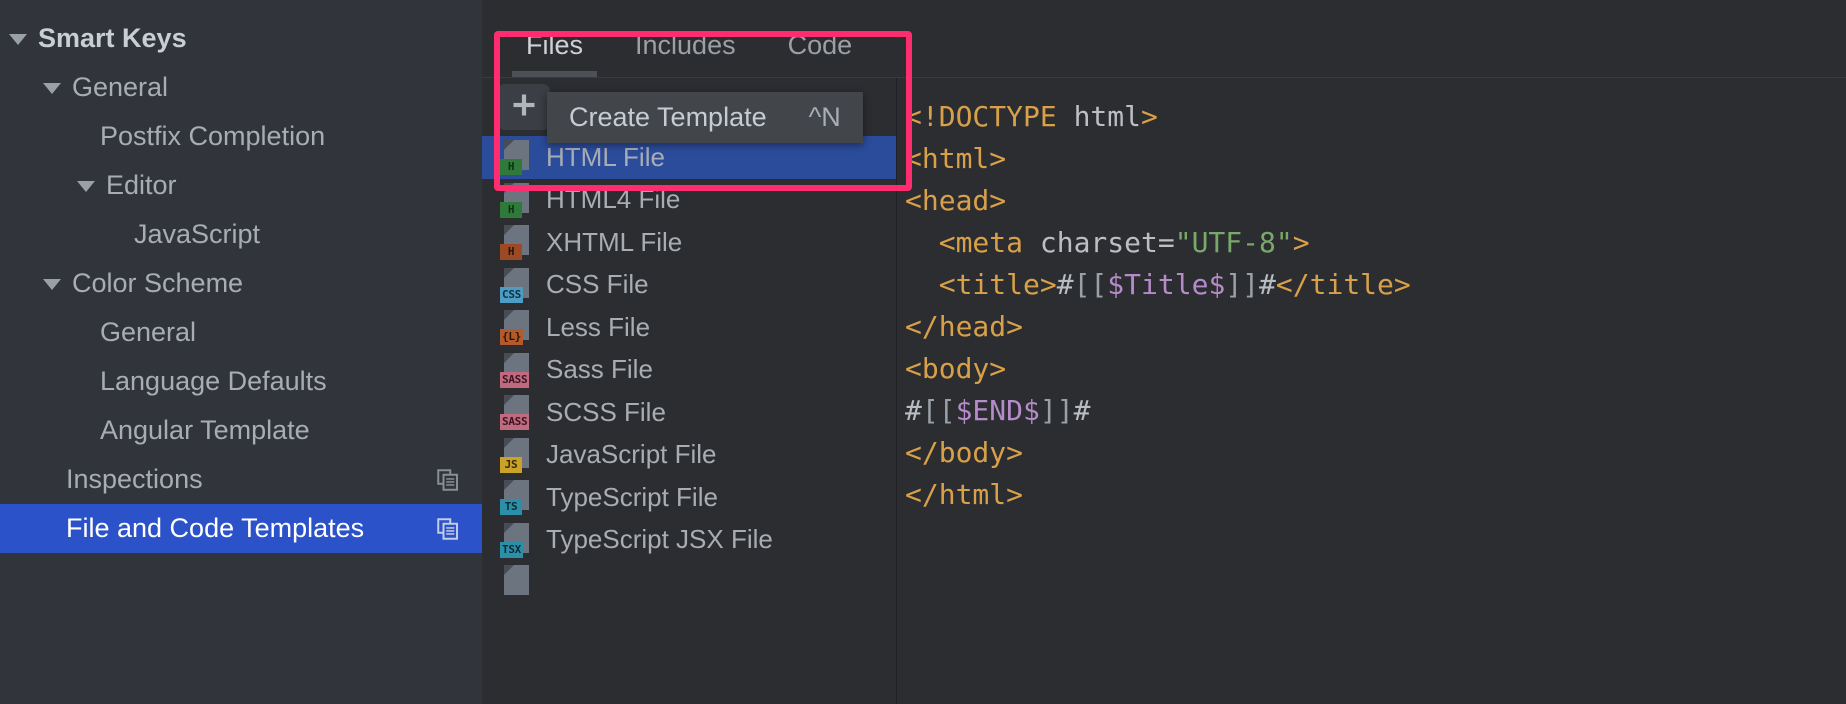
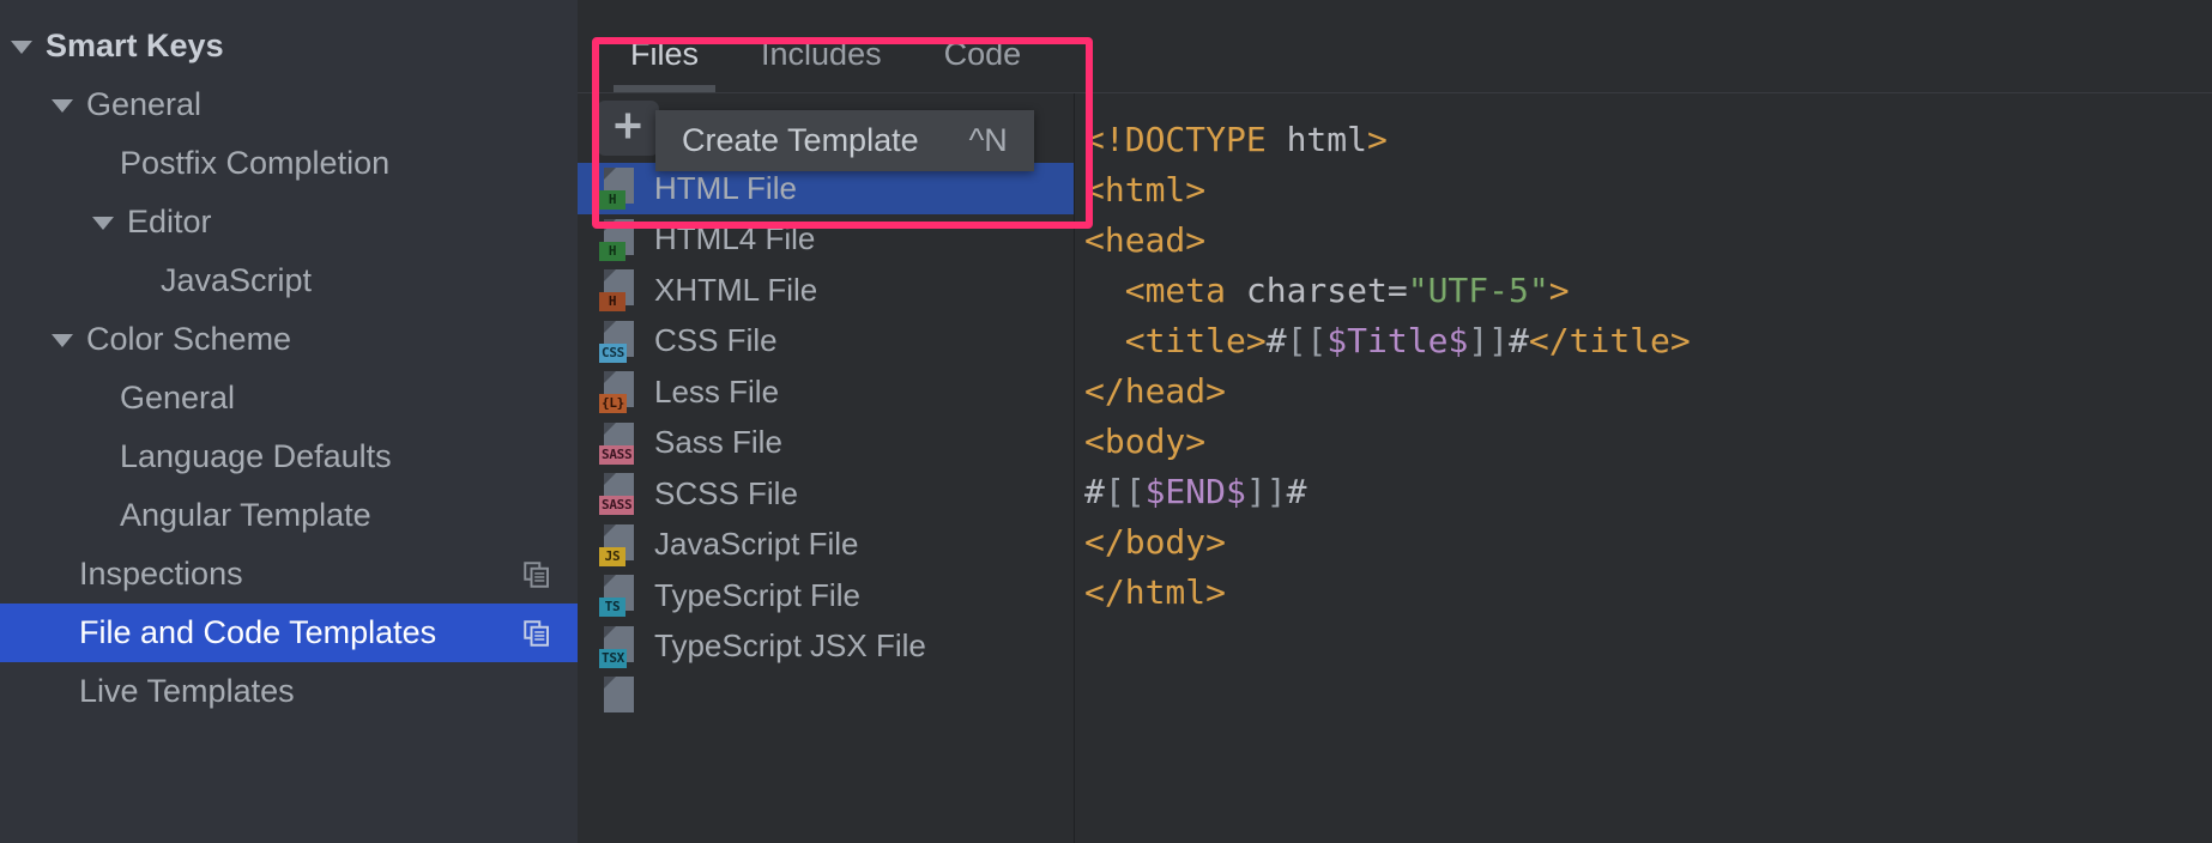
  Smart Keys
  General
  Postfix Completion
  Editor
  JavaScript
  Color Scheme
  General
  Language Defaults
  Angular Template
  Inspections
  File and Code Templates
+ Live Templates
  Files
  Includes
  Code
  H
  HTML File
  H
  HTML4 File
  H
  XHTML File
  CSS
  CSS File
  {L}
  Less File
  SASS
  Sass File
  SASS
  SCSS File
  JS
  JavaScript File
  TS
  TypeScript File
  TSX
  TypeScript JSX File
- <!DOCTYPE html> <html> <head> <meta charset="UTF-8"> <title>#[[$Title$]]#</title> </head> <body> #[[$END$]]# </body> </html>
+ <!DOCTYPE html> <html> <head> <meta charset="UTF-5"> <title>#[[$Title$]]#</title> </head> <body> #[[$END$]]# </body> </html>
  Create Template
  ^N
